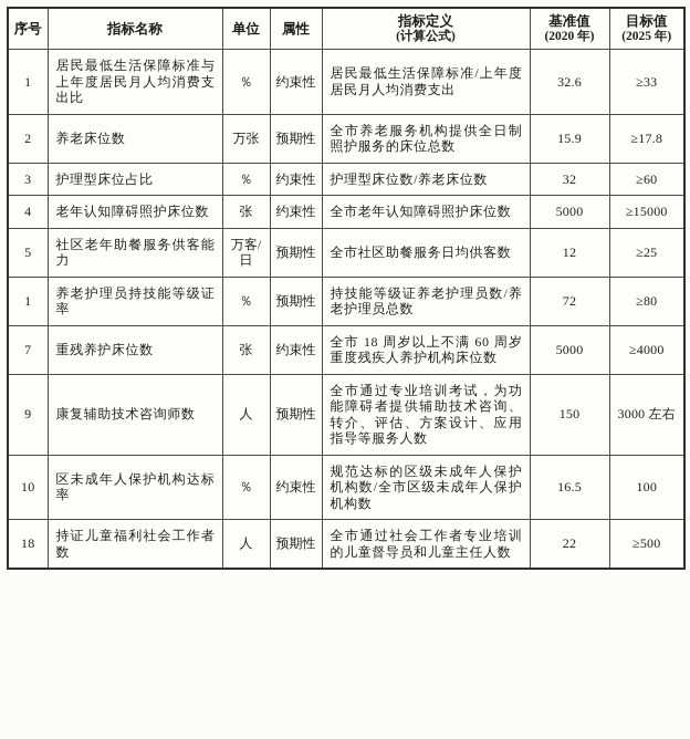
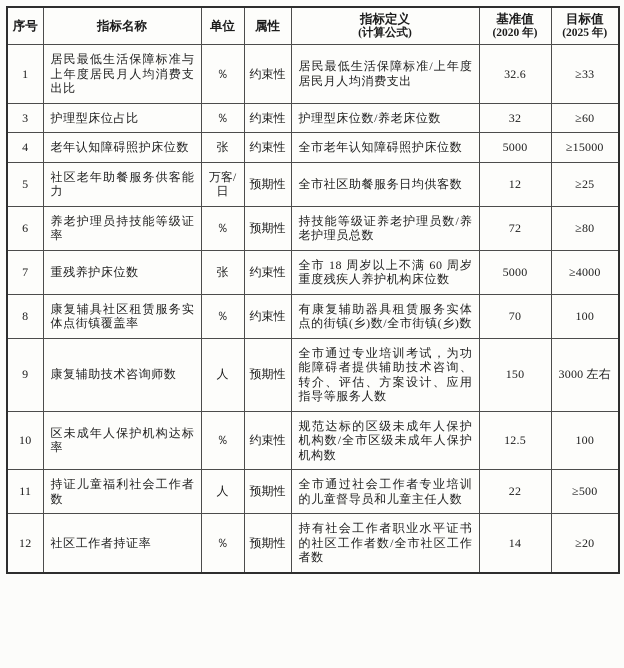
  序号	指标名称	单位	属性	指标定义 (计算公式)	基准值 (2020 年)	目标值 (2025 年)
  1	居民最低生活保障标准与上年度居民月人均消费支出比	％	约束性	居民最低生活保障标准/上年度居民月人均消费支出	32.6	≥33
- 2	养老床位数	万张	预期性	全市养老服务机构提供全日制照护服务的床位总数	15.9	≥17.8
  3	护理型床位占比	％	约束性	护理型床位数/养老床位数	32	≥60
  4	老年认知障碍照护床位数	张	约束性	全市老年认知障碍照护床位数	5000	≥15000
  5	社区老年助餐服务供客能力	万客/日	预期性	全市社区助餐服务日均供客数	12	≥25
- 1	养老护理员持技能等级证率	％	预期性	持技能等级证养老护理员数/养老护理员总数	72	≥80
+ 6	养老护理员持技能等级证率	％	预期性	持技能等级证养老护理员数/养老护理员总数	72	≥80
  7	重残养护床位数	张	约束性	全市 18 周岁以上不满 60 周岁重度残疾人养护机构床位数	5000	≥4000
+ 8	康复辅具社区租赁服务实体点街镇覆盖率	％	约束性	有康复辅助器具租赁服务实体点的街镇(乡)数/全市街镇(乡)数	70	100
  9	康复辅助技术咨询师数	人	预期性	全市通过专业培训考试，为功能障碍者提供辅助技术咨询、转介、评估、方案设计、应用指导等服务人数	150	3000 左右
- 10	区未成年人保护机构达标率	％	约束性	规范达标的区级未成年人保护机构数/全市区级未成年人保护机构数	16.5	100
+ 10	区未成年人保护机构达标率	％	约束性	规范达标的区级未成年人保护机构数/全市区级未成年人保护机构数	12.5	100
- 18	持证儿童福利社会工作者数	人	预期性	全市通过社会工作者专业培训的儿童督导员和儿童主任人数	22	≥500
+ 11	持证儿童福利社会工作者数	人	预期性	全市通过社会工作者专业培训的儿童督导员和儿童主任人数	22	≥500
+ 12	社区工作者持证率	％	预期性	持有社会工作者职业水平证书的社区工作者数/全市社区工作者数	14	≥20
